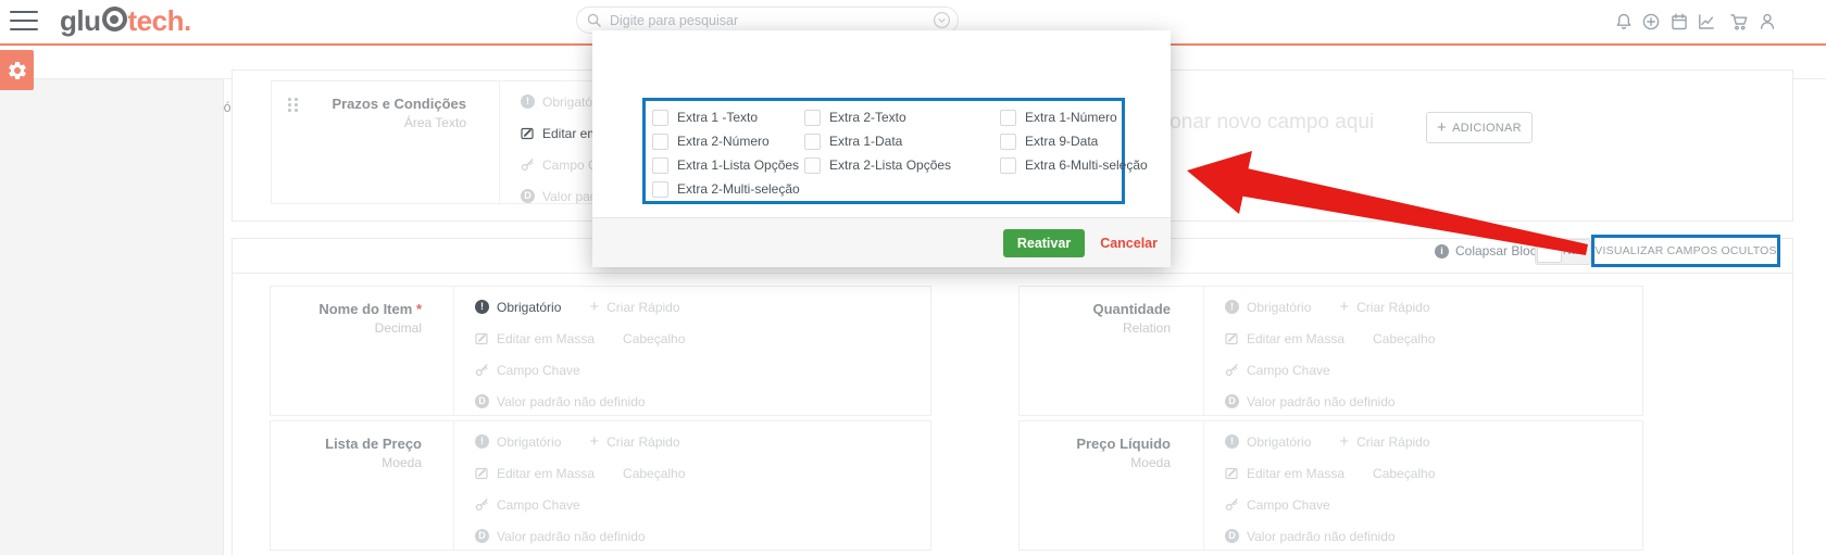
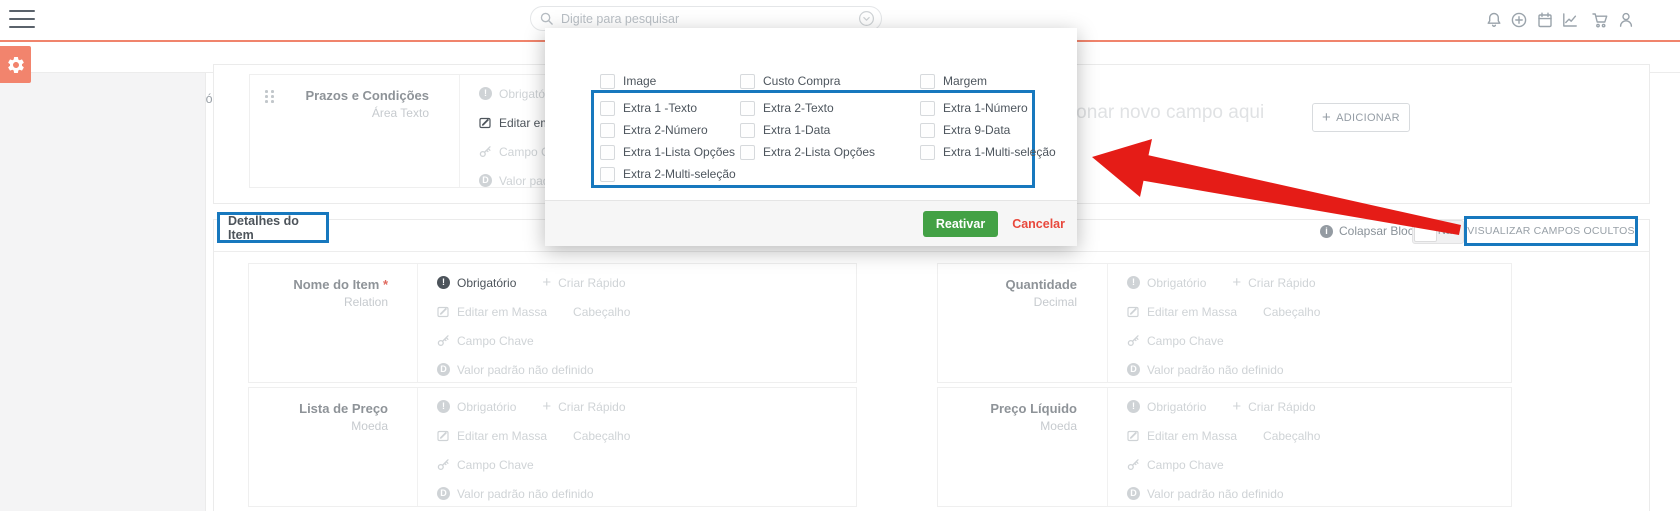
- glu tech.
  Digite para pesquisar
  Prazos e Condições
  Área Texto
  !
  Obrigató
  D
  onar novo campo aqui
  +
  ADICIONAR
+ Detalhes do Item
  i
  Colapsar Bloc
  VISUALIZAR CAMPOS OCULTOS
  Nome do Item *
- Decimal
+ Relation
  !
  Obrigatório
  +
  Criar Rápido
  Editar em Massa
  Cabeçalho
  Campo Chave
  D
  Valor padrão não definido
  Quantidade
- Relation
+ Decimal
  !
  Obrigatório
  +
  Criar Rápido
  Editar em Massa
  Cabeçalho
  Campo Chave
  D
  Valor padrão não definido
  Lista de Preço
  Moeda
  !
  Obrigatório
  +
  Criar Rápido
  Editar em Massa
  Cabeçalho
  Campo Chave
  D
  Valor padrão não definido
  Preço Líquido
  Moeda
  !
  Obrigatório
  +
  Criar Rápido
  Editar em Massa
  Cabeçalho
  Campo Chave
  D
  Valor padrão não definido
+ Image
+ Custo Compra
+ Margem
  Extra 1 -Texto
  Extra 2-Texto
  Extra 1-Número
  Extra 2-Número
  Extra 1-Data
  Extra 9-Data
  Extra 1-Lista Opções
  Extra 2-Lista Opções
- Extra 6-Multi-seleção
+ Extra 1-Multi-seleção
  Extra 2-Multi-seleção
  Reativar
  Cancelar
